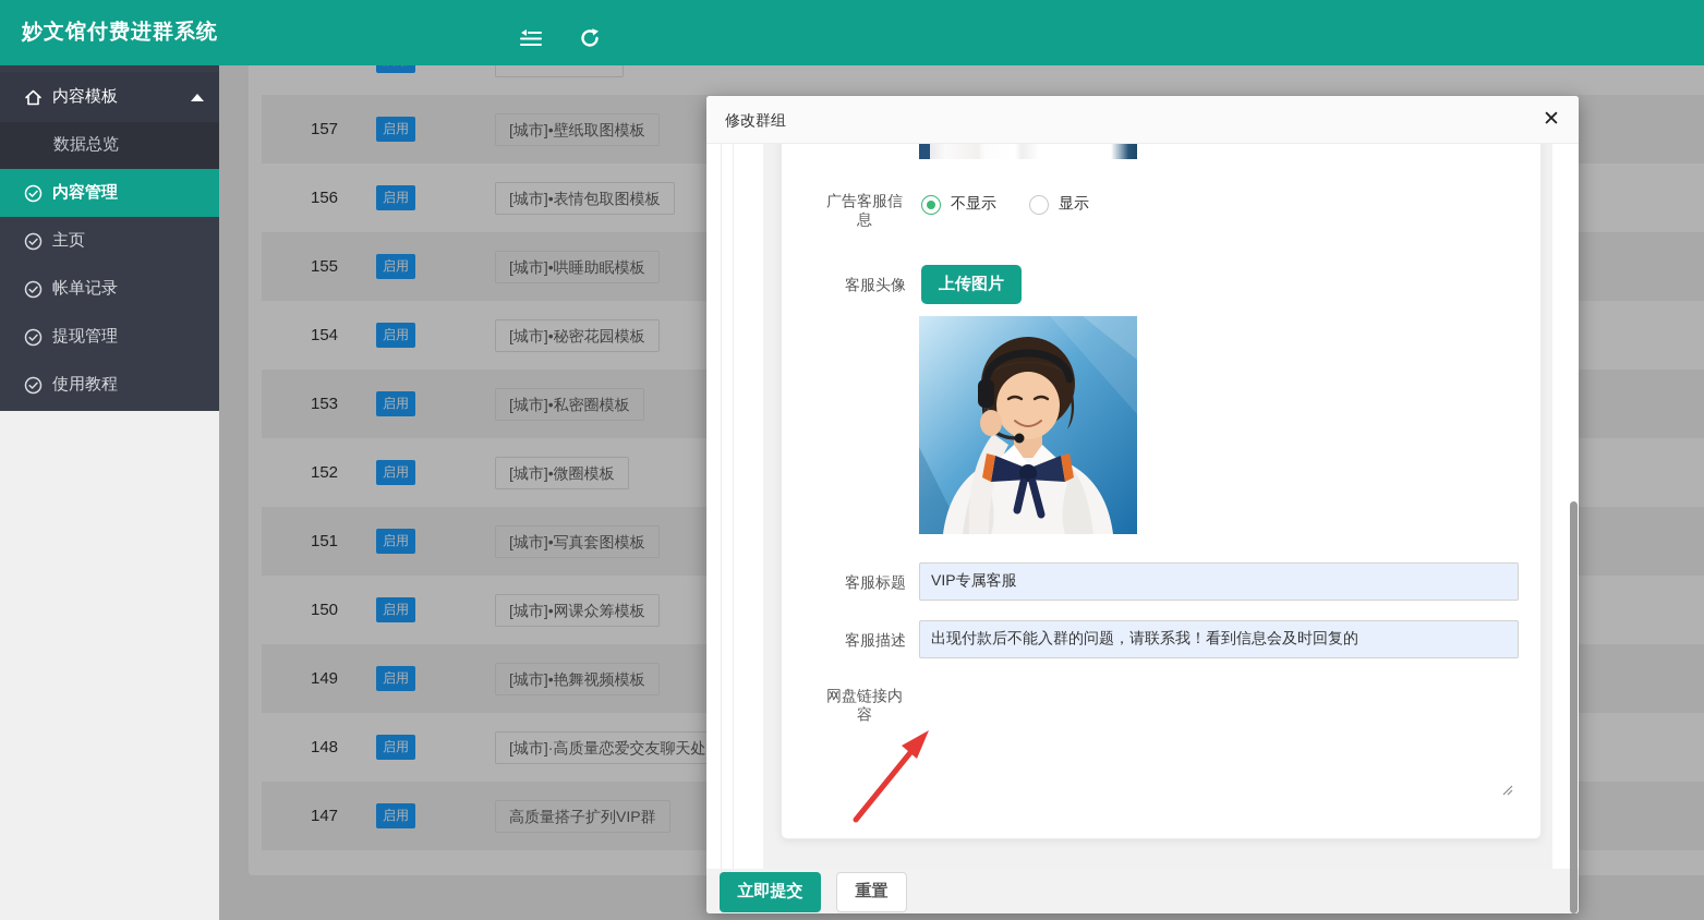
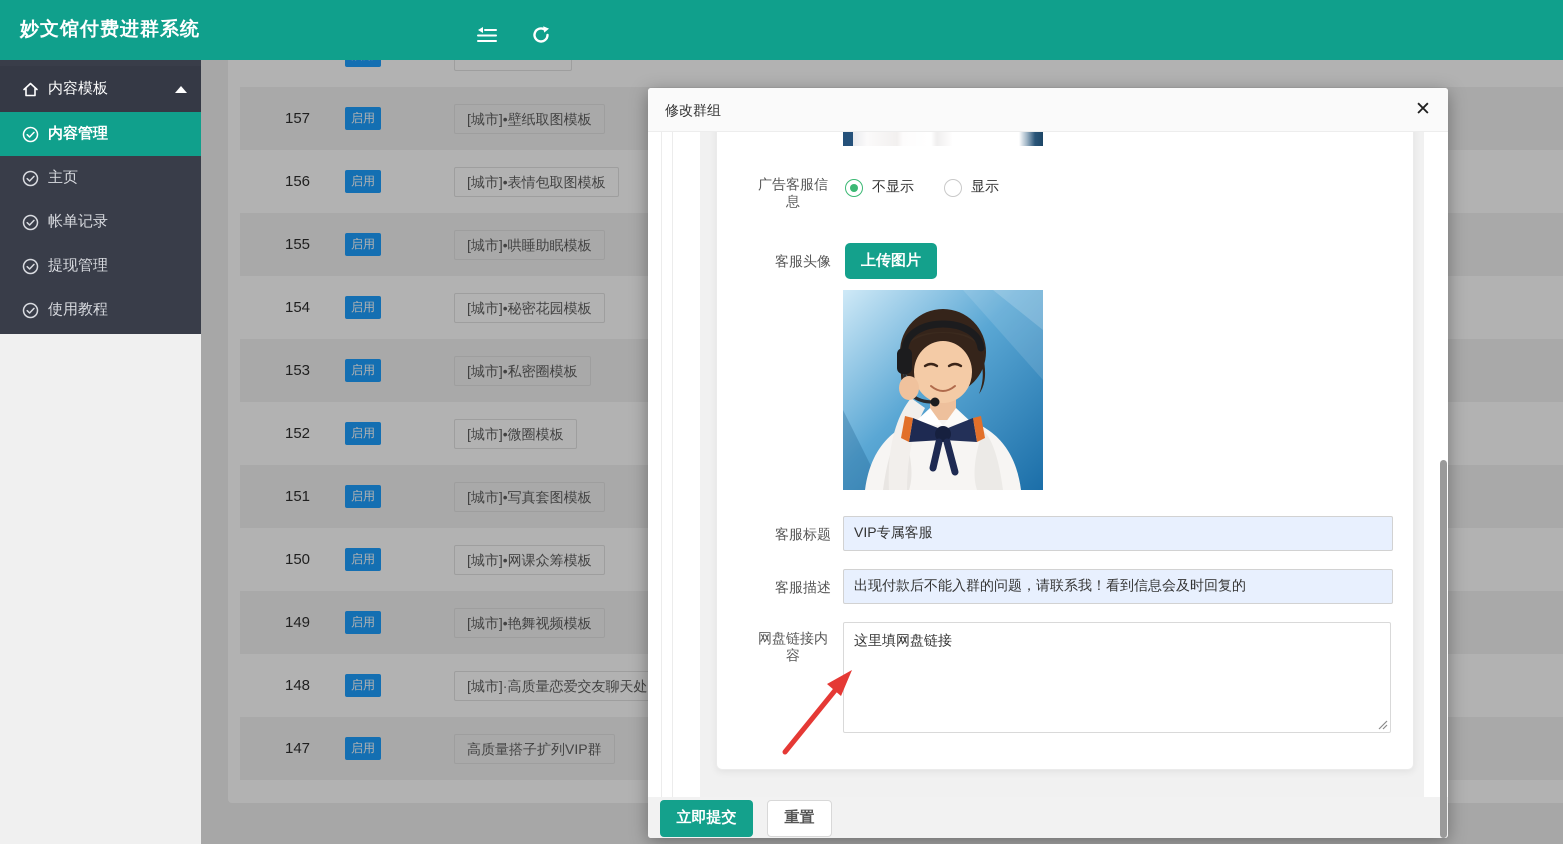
  妙文馆付费进群系统
  内容模板
- 数据总览
  内容管理
  主页
  帐单记录
  提现管理
  使用教程
  157
  启用
  [城市]•壁纸取图模板
  156
  启用
  [城市]•表情包取图模板
  155
  启用
  [城市]•哄睡助眠模板
  154
  启用
  [城市]•秘密花园模板
  153
  启用
  [城市]•私密圈模板
  152
  启用
  [城市]•微圈模板
  151
  启用
  [城市]•写真套图模板
  150
  启用
  [城市]•网课众筹模板
  149
  启用
  [城市]•艳舞视频模板
  148
  启用
  [城市]·高质量恋爱交友聊天处
  147
  启用
  高质量搭子扩列VIP群
  修改群组
  ✕
  广告客服信息
  不显示
  显示
  客服头像
  上传图片
  客服标题
  VIP专属客服
  客服描述
  出现付款后不能入群的问题，请联系我！看到信息会及时回复的
  网盘链接内容
+ 这里填网盘链接
  立即提交
  重置
